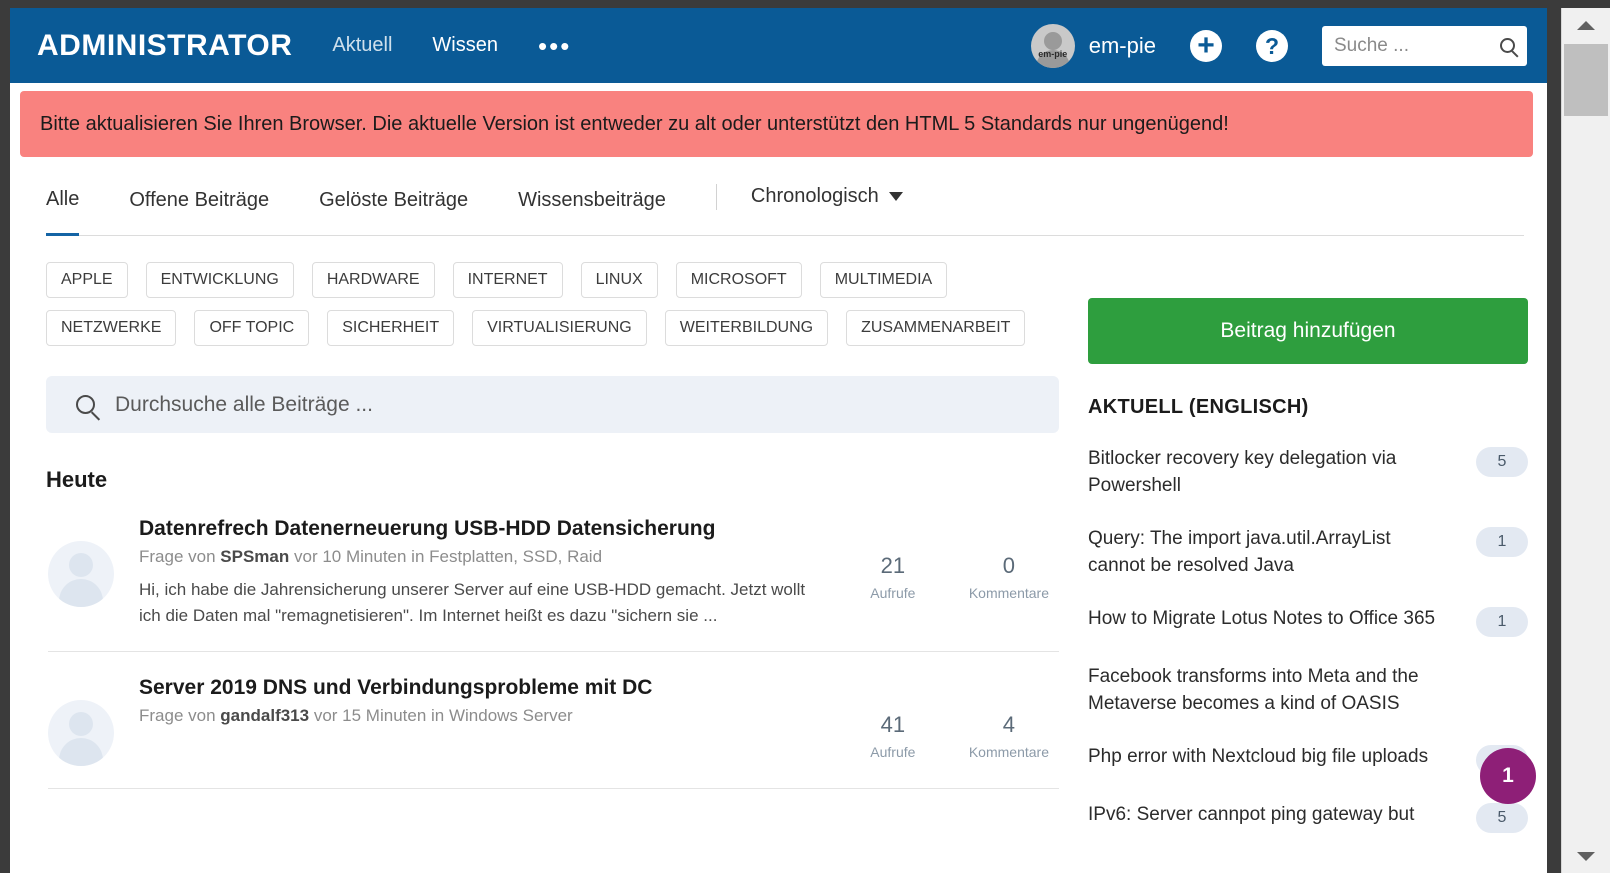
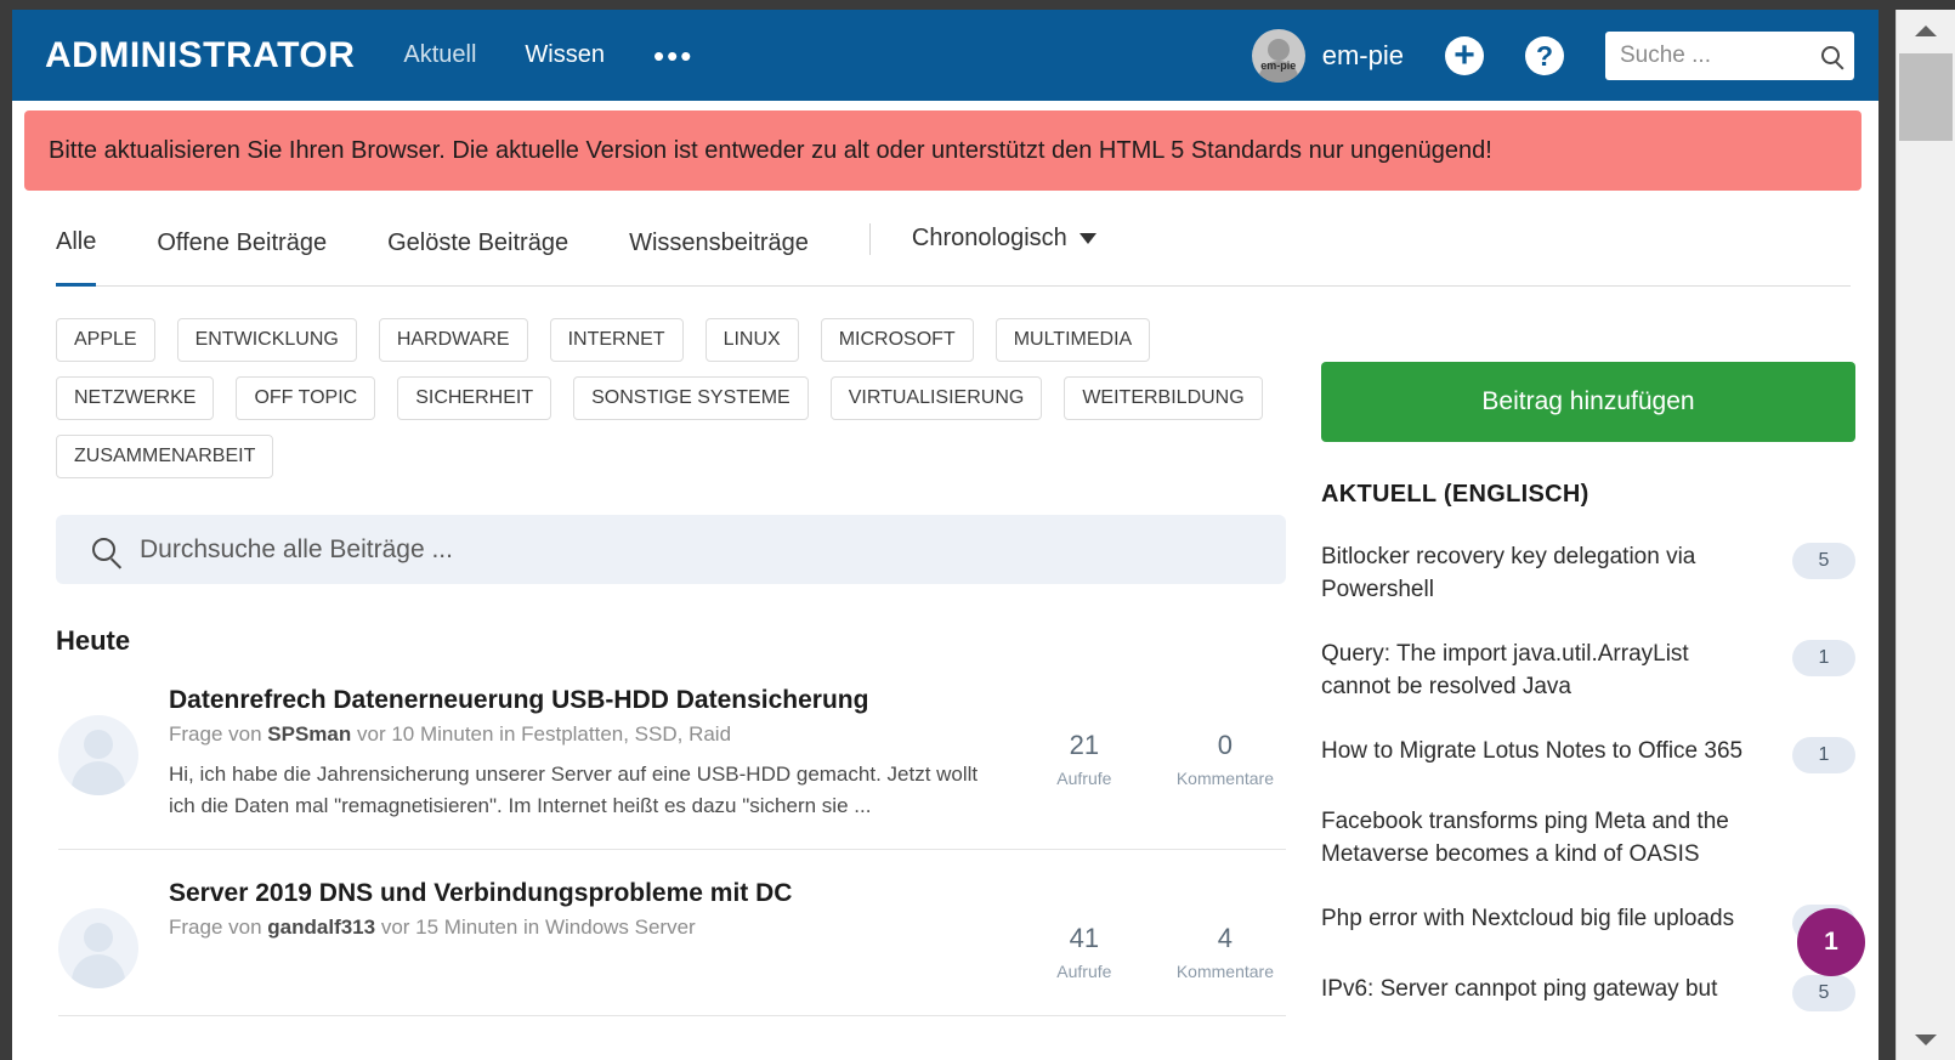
  ADMINISTRATOR
  Aktuell
  Wissen
  •••
  em-pie
  em-pie
  +
  ?
  Suche ...
  Bitte aktualisieren Sie Ihren Browser. Die aktuelle Version ist entweder zu alt oder unterstützt den HTML 5 Standards nur ungenügend!
  Alle
  Offene Beiträge
  Gelöste Beiträge
  Wissensbeiträge
  Chronologisch
  APPLE
  ENTWICKLUNG
  HARDWARE
  INTERNET
  LINUX
  MICROSOFT
  MULTIMEDIA
  NETZWERKE
  OFF TOPIC
  SICHERHEIT
+ SONSTIGE SYSTEME
  VIRTUALISIERUNG
  WEITERBILDUNG
  ZUSAMMENARBEIT
  Durchsuche alle Beiträge ...
  Heute
  Datenrefrech Datenerneuerung USB-HDD Datensicherung
  Frage von SPSman vor 10 Minuten in Festplatten, SSD, Raid
  Hi, ich habe die Jahrensicherung unserer Server auf eine USB-HDD gemacht. Jetzt wollt ich die Daten mal "remagnetisieren". Im Internet heißt es dazu "sichern sie ...
  21
  Aufrufe
  0
  Kommentare
  Server 2019 DNS und Verbindungsprobleme mit DC
  Frage von gandalf313 vor 15 Minuten in Windows Server
  41
  Aufrufe
  4
  Kommentare
  Beitrag hinzufügen
  AKTUELL (ENGLISCH)
  Bitlocker recovery key delegation via Powershell
  5
  Query: The import java.util.ArrayList cannot be resolved Java
  1
  How to Migrate Lotus Notes to Office 365
  1
- Facebook transforms into Meta and the Metaverse becomes a kind of OASIS
+ Facebook transforms ping Meta and the Metaverse becomes a kind of OASIS
  Php error with Nextcloud big file uploads
  IPv6: Server cannpot ping gateway but
  5
  1
